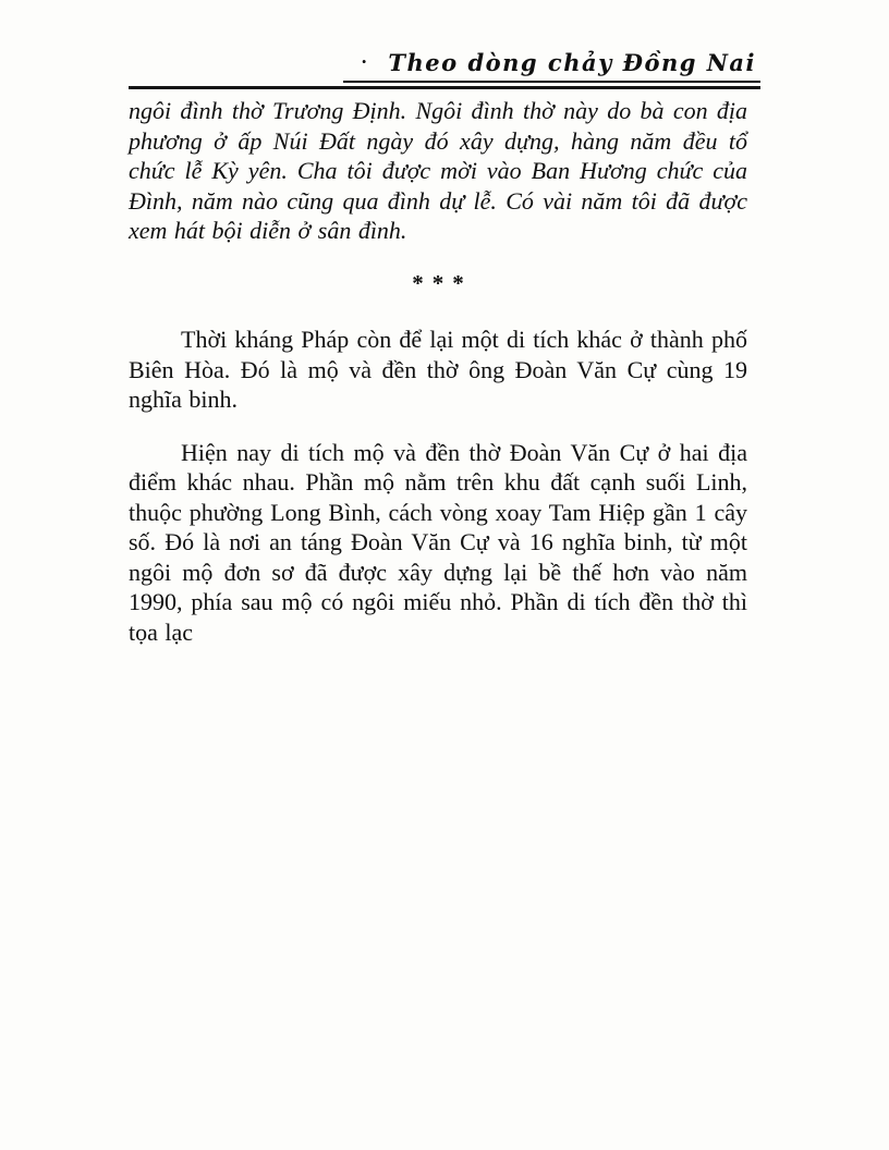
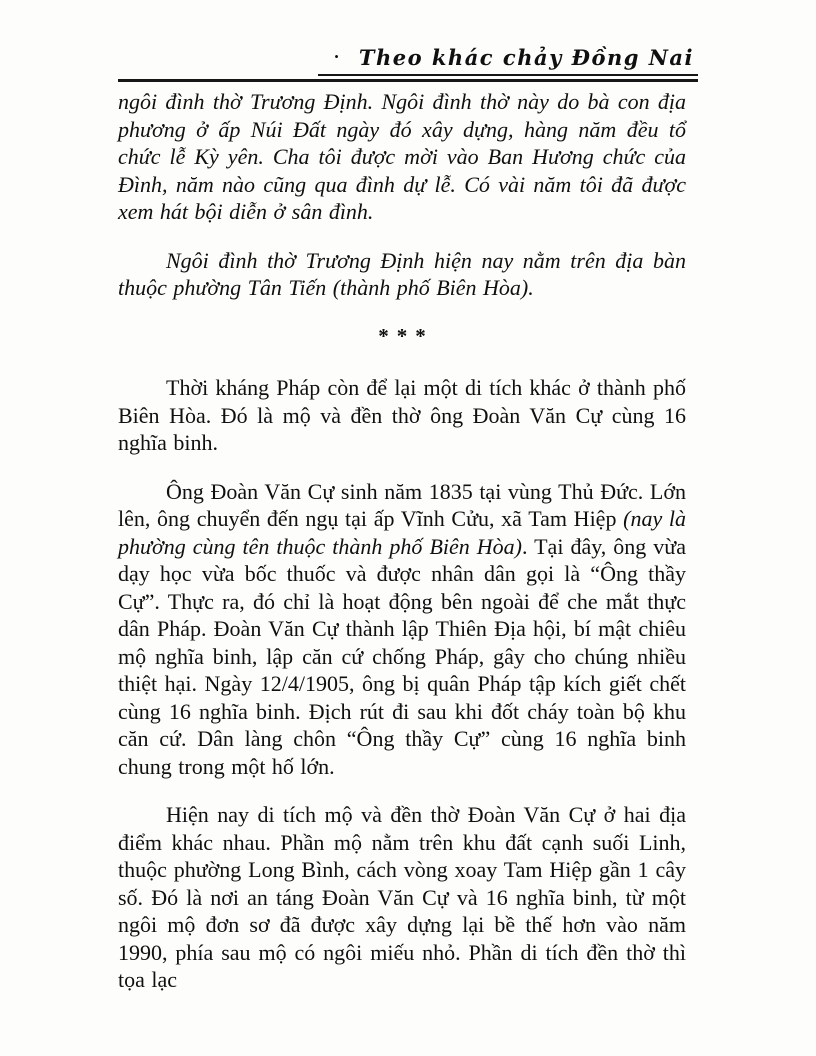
- · Theo dòng chảy Đồng Nai
+ · Theo khác chảy Đồng Nai
  ngôi đình thờ Trương Định. Ngôi đình thờ này do bà con địa phương ở ấp Núi Đất ngày đó xây dựng, hàng năm đều tổ chức lễ Kỳ yên. Cha tôi được mời vào Ban Hương chức của Đình, năm nào cũng qua đình dự lễ. Có vài năm tôi đã được xem hát bội diễn ở sân đình.
+ Ngôi đình thờ Trương Định hiện nay nằm trên địa bàn thuộc phường Tân Tiến (thành phố Biên Hòa).
  ***
- Thời kháng Pháp còn để lại một di tích khác ở thành phố Biên Hòa. Đó là mộ và đền thờ ông Đoàn Văn Cự cùng 19 nghĩa binh.
+ Thời kháng Pháp còn để lại một di tích khác ở thành phố Biên Hòa. Đó là mộ và đền thờ ông Đoàn Văn Cự cùng 16 nghĩa binh.
+ Ông Đoàn Văn Cự sinh năm 1835 tại vùng Thủ Đức. Lớn lên, ông chuyển đến ngụ tại ấp Vĩnh Cửu, xã Tam Hiệp (nay là phường cùng tên thuộc thành phố Biên Hòa). Tại đây, ông vừa dạy học vừa bốc thuốc và được nhân dân gọi là “Ông thầy Cự”. Thực ra, đó chỉ là hoạt động bên ngoài để che mắt thực dân Pháp. Đoàn Văn Cự thành lập Thiên Địa hội, bí mật chiêu mộ nghĩa binh, lập căn cứ chống Pháp, gây cho chúng nhiều thiệt hại. Ngày 12/4/1905, ông bị quân Pháp tập kích giết chết cùng 16 nghĩa binh. Địch rút đi sau khi đốt cháy toàn bộ khu căn cứ. Dân làng chôn “Ông thầy Cự” cùng 16 nghĩa binh chung trong một hố lớn.
  Hiện nay di tích mộ và đền thờ Đoàn Văn Cự ở hai địa điểm khác nhau. Phần mộ nằm trên khu đất cạnh suối Linh, thuộc phường Long Bình, cách vòng xoay Tam Hiệp gần 1 cây số. Đó là nơi an táng Đoàn Văn Cự và 16 nghĩa binh, từ một ngôi mộ đơn sơ đã được xây dựng lại bề thế hơn vào năm 1990, phía sau mộ có ngôi miếu nhỏ. Phần di tích đền thờ thì tọa lạc
